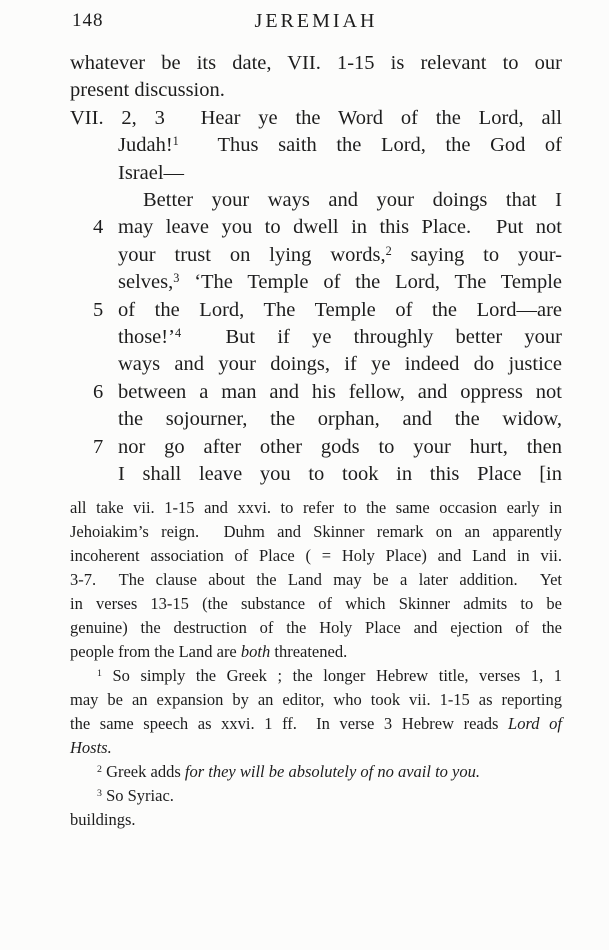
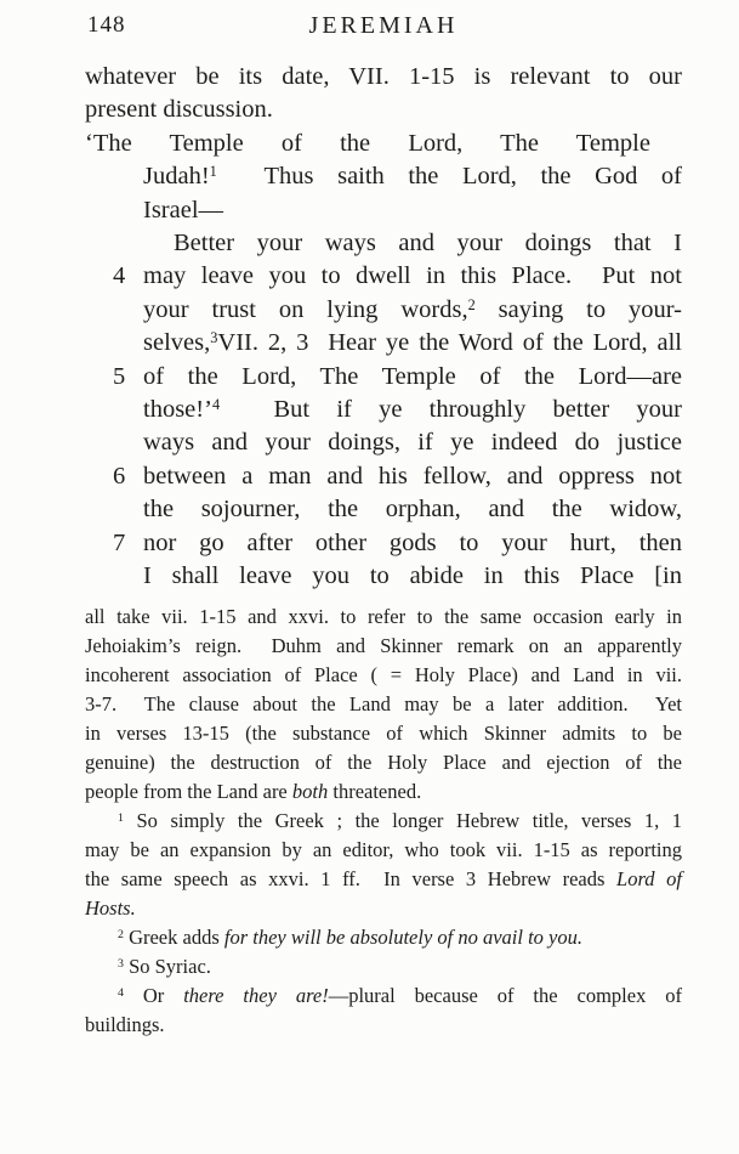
  148
  JEREMIAH
  whatever be its date, VII. 1-15 is relevant to our
  present discussion.
- VII. 2, 3 Hear ye the Word of the Lord, all
+ ‘The Temple of the Lord, The Temple
  Judah!1 Thus saith the Lord, the God of
  Israel—
  Better your ways and your doings that I
  4
  may leave you to dwell in this Place. Put not
  your trust on lying words,2 saying to your-
- selves,3 ‘The Temple of the Lord, The Temple
+ selves,3VII. 2, 3 Hear ye the Word of the Lord, all
  5
  of the Lord, The Temple of the Lord—are
  those!’4 But if ye throughly better your
  ways and your doings, if ye indeed do justice
  6
  between a man and his fellow, and oppress not
  the sojourner, the orphan, and the widow,
  7
  nor go after other gods to your hurt, then
- I shall leave you to took in this Place [in
+ I shall leave you to abide in this Place [in
  all take vii. 1-15 and xxvi. to refer to the same occasion early in
  Jehoiakim’s reign. Duhm and Skinner remark on an apparently
  incoherent association of Place ( = Holy Place) and Land in vii.
  3-7. The clause about the Land may be a later addition. Yet
  in verses 13-15 (the substance of which Skinner admits to be
  genuine) the destruction of the Holy Place and ejection of the
  people from the Land are both threatened.
  1 So simply the Greek ; the longer Hebrew title, verses 1, 1
  may be an expansion by an editor, who took vii. 1-15 as reporting
  the same speech as xxvi. 1 ff. In verse 3 Hebrew reads Lord of
  Hosts.
  2 Greek adds for they will be absolutely of no avail to you.
  3 So Syriac.
+ 4 Or there they are!—plural because of the complex of
  buildings.
